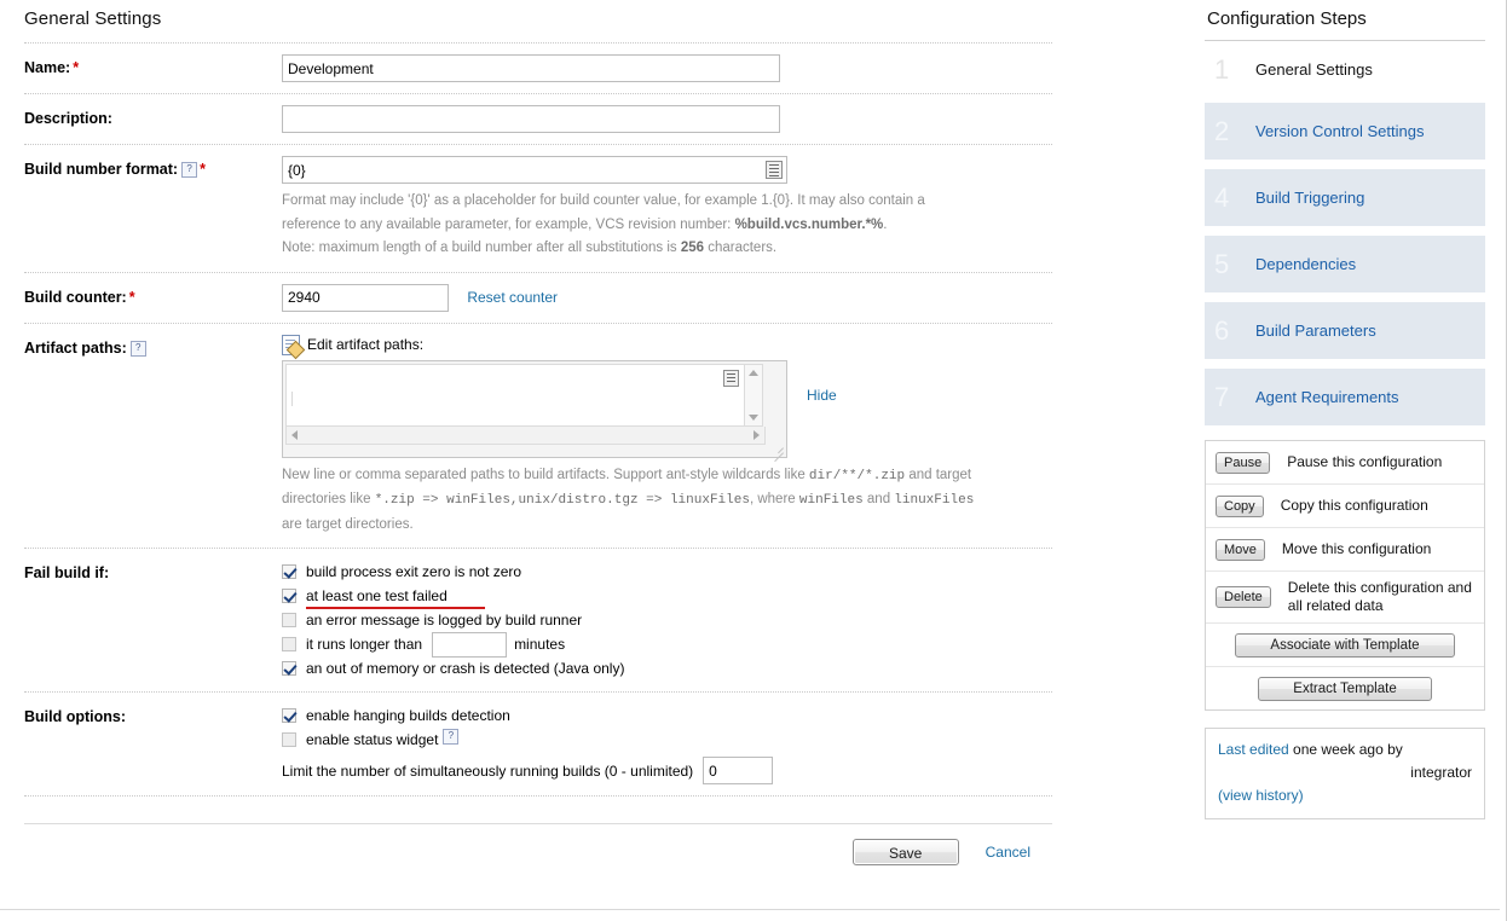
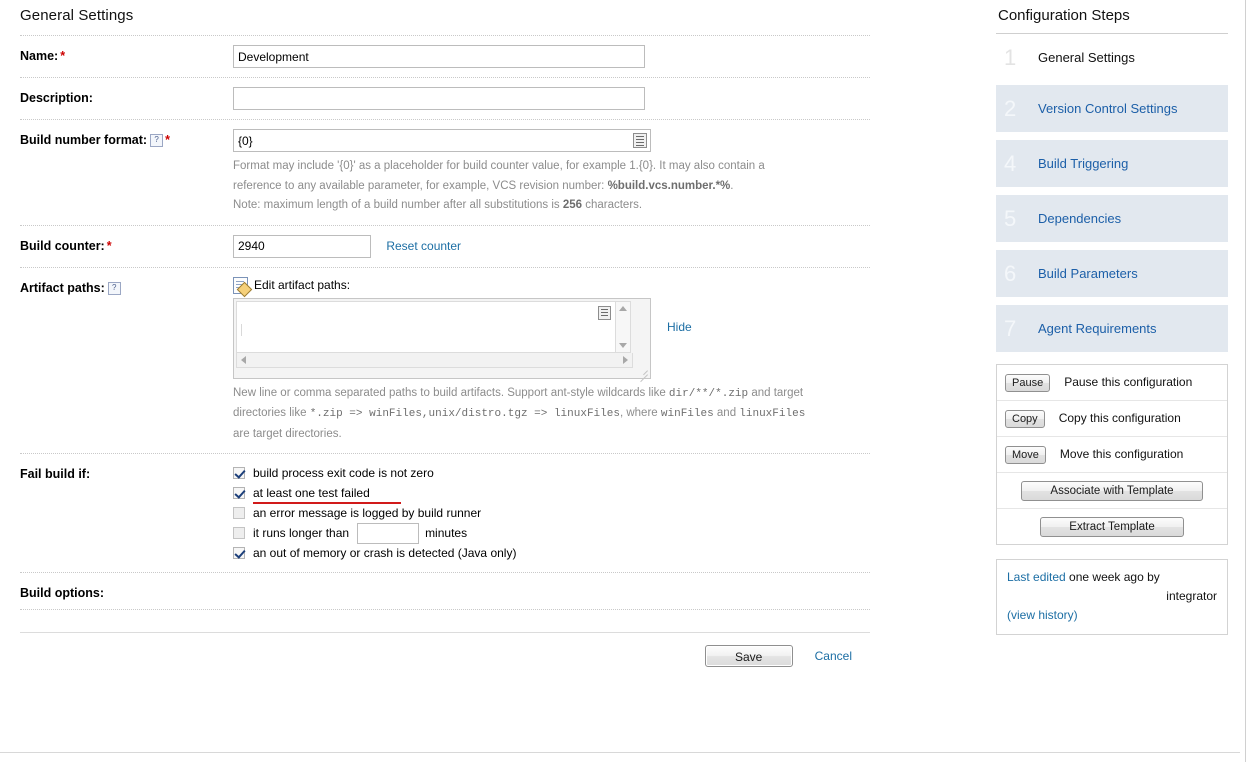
  General Settings
  Name: *
  Development
  Description:
  Build number format: ? *
  {0}
  Format may include '{0}' as a placeholder for build counter value, for example 1.{0}. It may also contain a
  reference to any available parameter, for example, VCS revision number: %build.vcs.number.*%.
  Note: maximum length of a build number after all substitutions is 256 characters.
  Build counter: *
  2940 Reset counter
  Artifact paths: ?
  Edit artifact paths:
  Hide
  New line or comma separated paths to build artifacts. Support ant-style wildcards like dir/**/*.zip and target
  directories like *.zip => winFiles,unix/distro.tgz => linuxFiles, where winFiles and linuxFiles
  are target directories.
  Fail build if:
- build process exit zero is not zero
+ build process exit code is not zero
  at least one test failed
  an error message is logged by build runner
  it runs longer than
  minutes
  an out of memory or crash is detected (Java only)
  Build options:
- enable hanging builds detection
- enable status widget
- ?
- Limit the number of simultaneously running builds (0 - unlimited)
- 0
  Save
  Cancel
  Configuration Steps
  1
  General Settings
  Version Control Settings
  Build Triggering
  Dependencies
  Build Parameters
  Agent Requirements
  Pause
  Pause this configuration
  Copy
  Copy this configuration
  Move
  Move this configuration
- Delete
- Delete this configuration and all related data
  Associate with Template
  Extract Template
  Last edited one week ago by
  integrator
  (view history)
